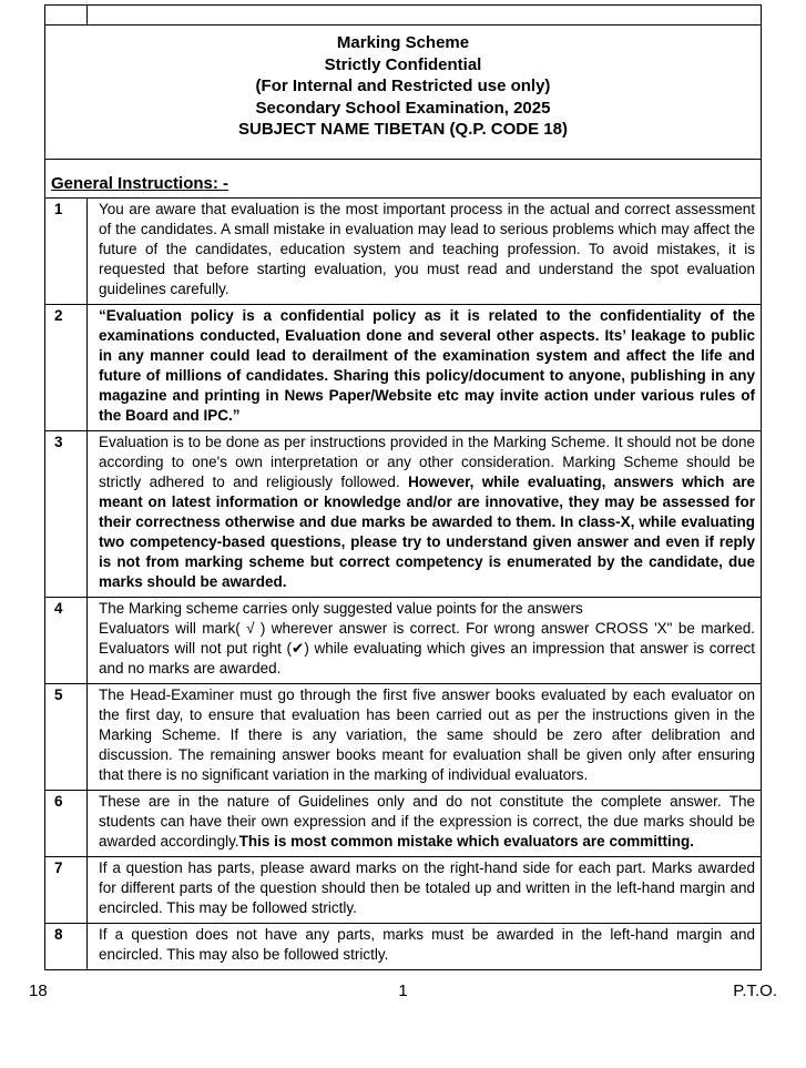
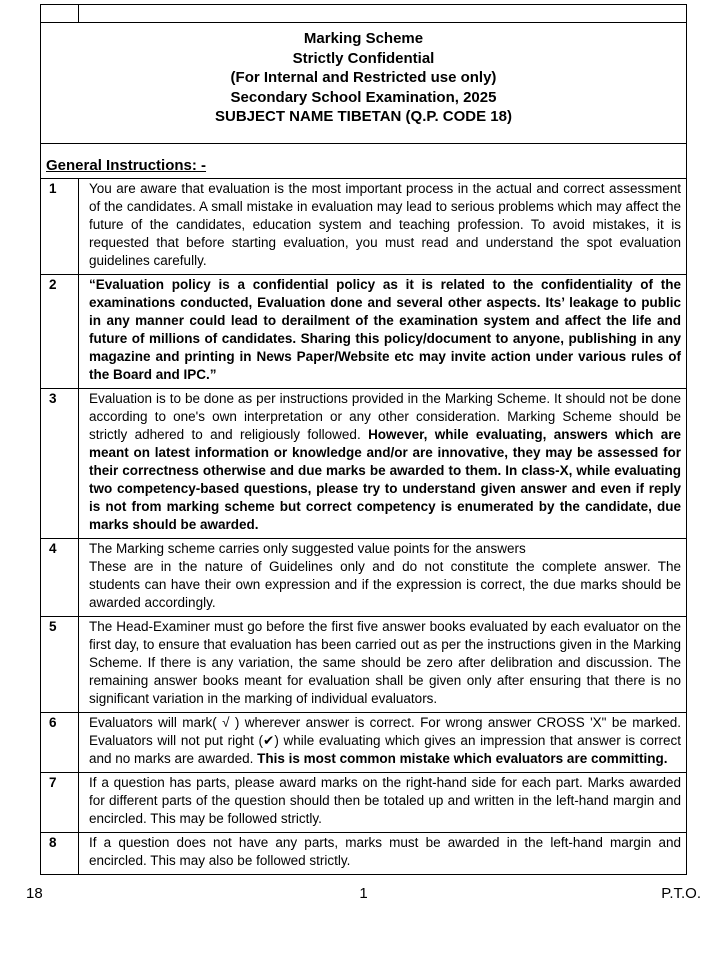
  Marking Scheme
  Strictly Confidential
  (For Internal and Restricted use only)
  Secondary School Examination, 2025
  SUBJECT NAME TIBETAN (Q.P. CODE 18)
  General Instructions: -
  1
  You are aware that evaluation is the most important process in the actual and correct assessment of the candidates. A small mistake in evaluation may lead to serious problems which may affect the future of the candidates, education system and teaching profession. To avoid mistakes, it is requested that before starting evaluation, you must read and understand the spot evaluation guidelines carefully.
  2
  “Evaluation policy is a confidential policy as it is related to the confidentiality of the examinations conducted, Evaluation done and several other aspects. Its’ leakage to public in any manner could lead to derailment of the examination system and affect the life and future of millions of candidates. Sharing this policy/document to anyone, publishing in any magazine and printing in News Paper/Website etc may invite action under various rules of the Board and IPC.”
  3
  Evaluation is to be done as per instructions provided in the Marking Scheme. It should not be done according to one's own interpretation or any other consideration. Marking Scheme should be strictly adhered to and religiously followed. However, while evaluating, answers which are meant on latest information or knowledge and/or are innovative, they may be assessed for their correctness otherwise and due marks be awarded to them. In class-X, while evaluating two competency-based questions, please try to understand given answer and even if reply is not from marking scheme but correct competency is enumerated by the candidate, due marks should be awarded.
  4
  The Marking scheme carries only suggested value points for the answers
- Evaluators will mark( √ ) wherever answer is correct. For wrong answer CROSS 'X" be marked. Evaluators will not put right (✔) while evaluating which gives an impression that answer is correct and no marks are awarded.
+ These are in the nature of Guidelines only and do not constitute the complete answer. The students can have their own expression and if the expression is correct, the due marks should be awarded accordingly.
  5
- The Head-Examiner must go through the first five answer books evaluated by each evaluator on the first day, to ensure that evaluation has been carried out as per the instructions given in the Marking Scheme. If there is any variation, the same should be zero after delibration and discussion. The remaining answer books meant for evaluation shall be given only after ensuring that there is no significant variation in the marking of individual evaluators.
+ The Head-Examiner must go before the first five answer books evaluated by each evaluator on the first day, to ensure that evaluation has been carried out as per the instructions given in the Marking Scheme. If there is any variation, the same should be zero after delibration and discussion. The remaining answer books meant for evaluation shall be given only after ensuring that there is no significant variation in the marking of individual evaluators.
  6
- These are in the nature of Guidelines only and do not constitute the complete answer. The students can have their own expression and if the expression is correct, the due marks should be awarded accordingly.This is most common mistake which evaluators are committing.
+ Evaluators will mark( √ ) wherever answer is correct. For wrong answer CROSS 'X" be marked. Evaluators will not put right (✔) while evaluating which gives an impression that answer is correct and no marks are awarded. This is most common mistake which evaluators are committing.
  7
  If a question has parts, please award marks on the right-hand side for each part. Marks awarded for different parts of the question should then be totaled up and written in the left-hand margin and encircled. This may be followed strictly.
  8
  If a question does not have any parts, marks must be awarded in the left-hand margin and encircled. This may also be followed strictly.
  18
  1
  P.T.O.
